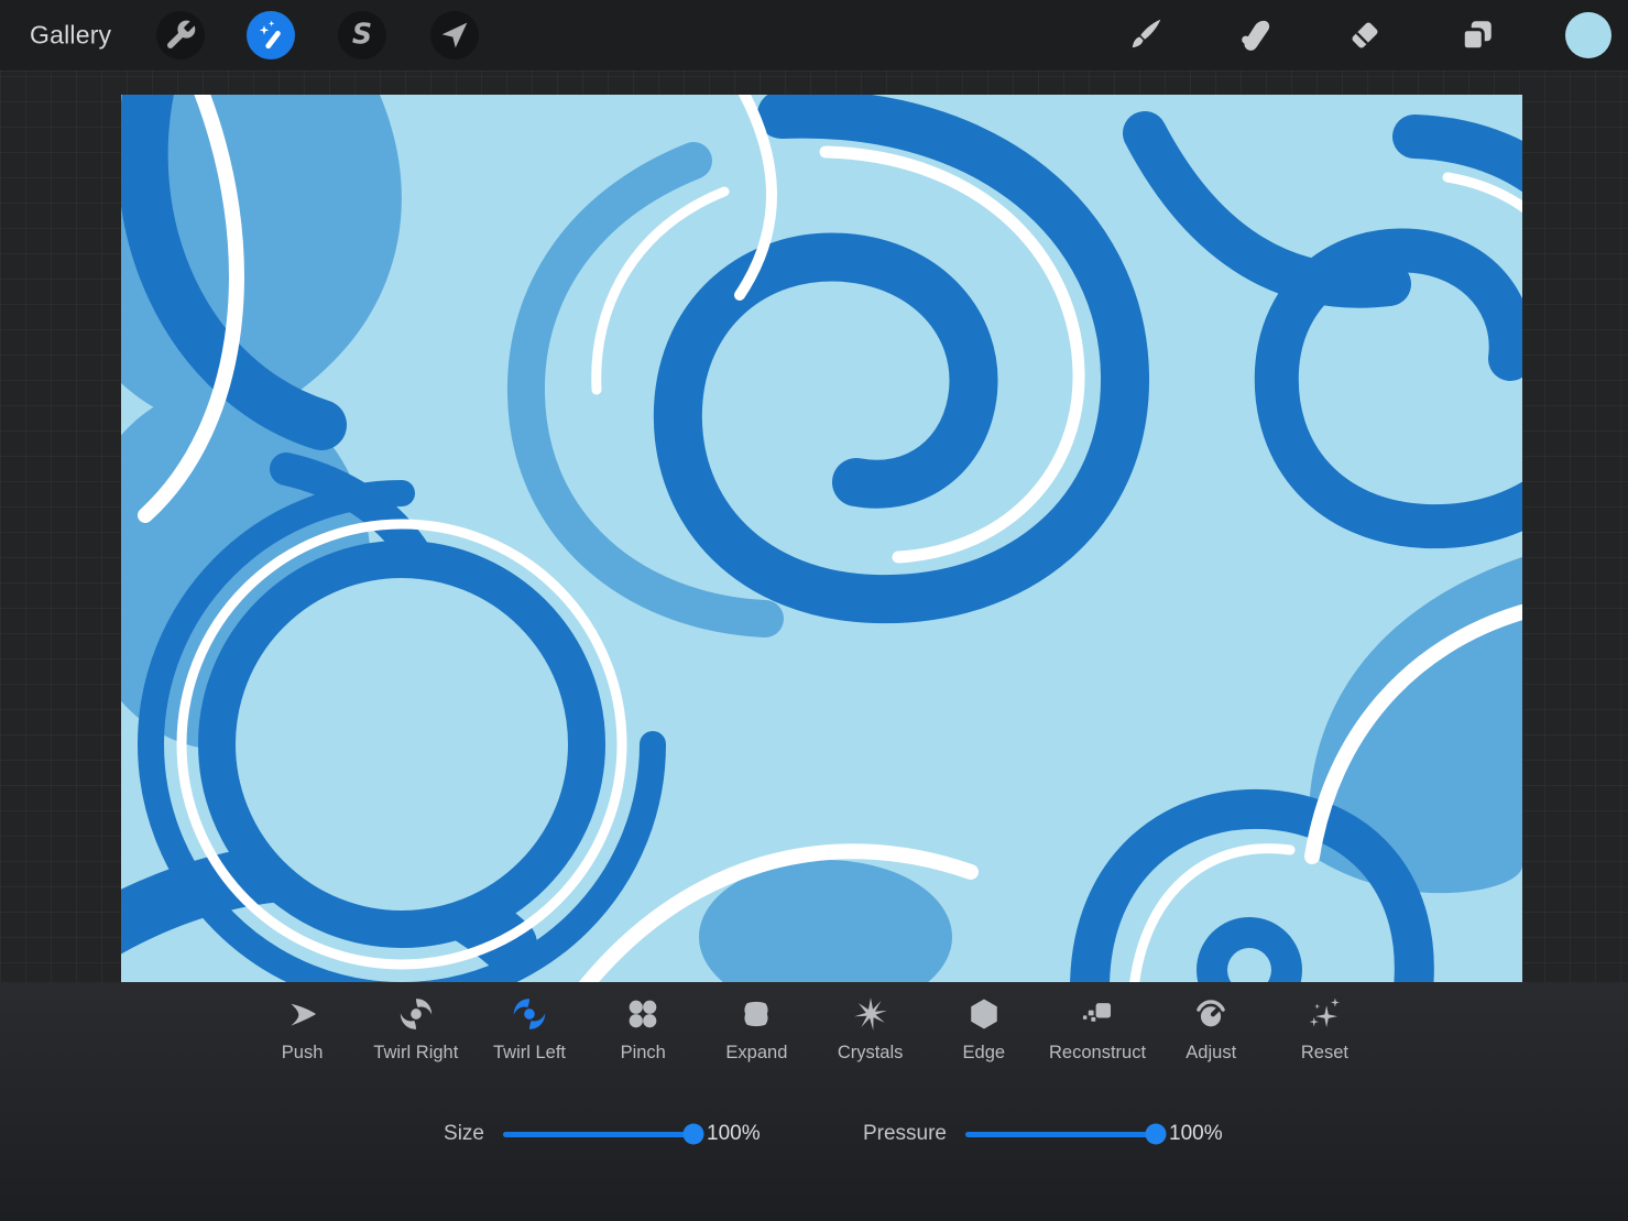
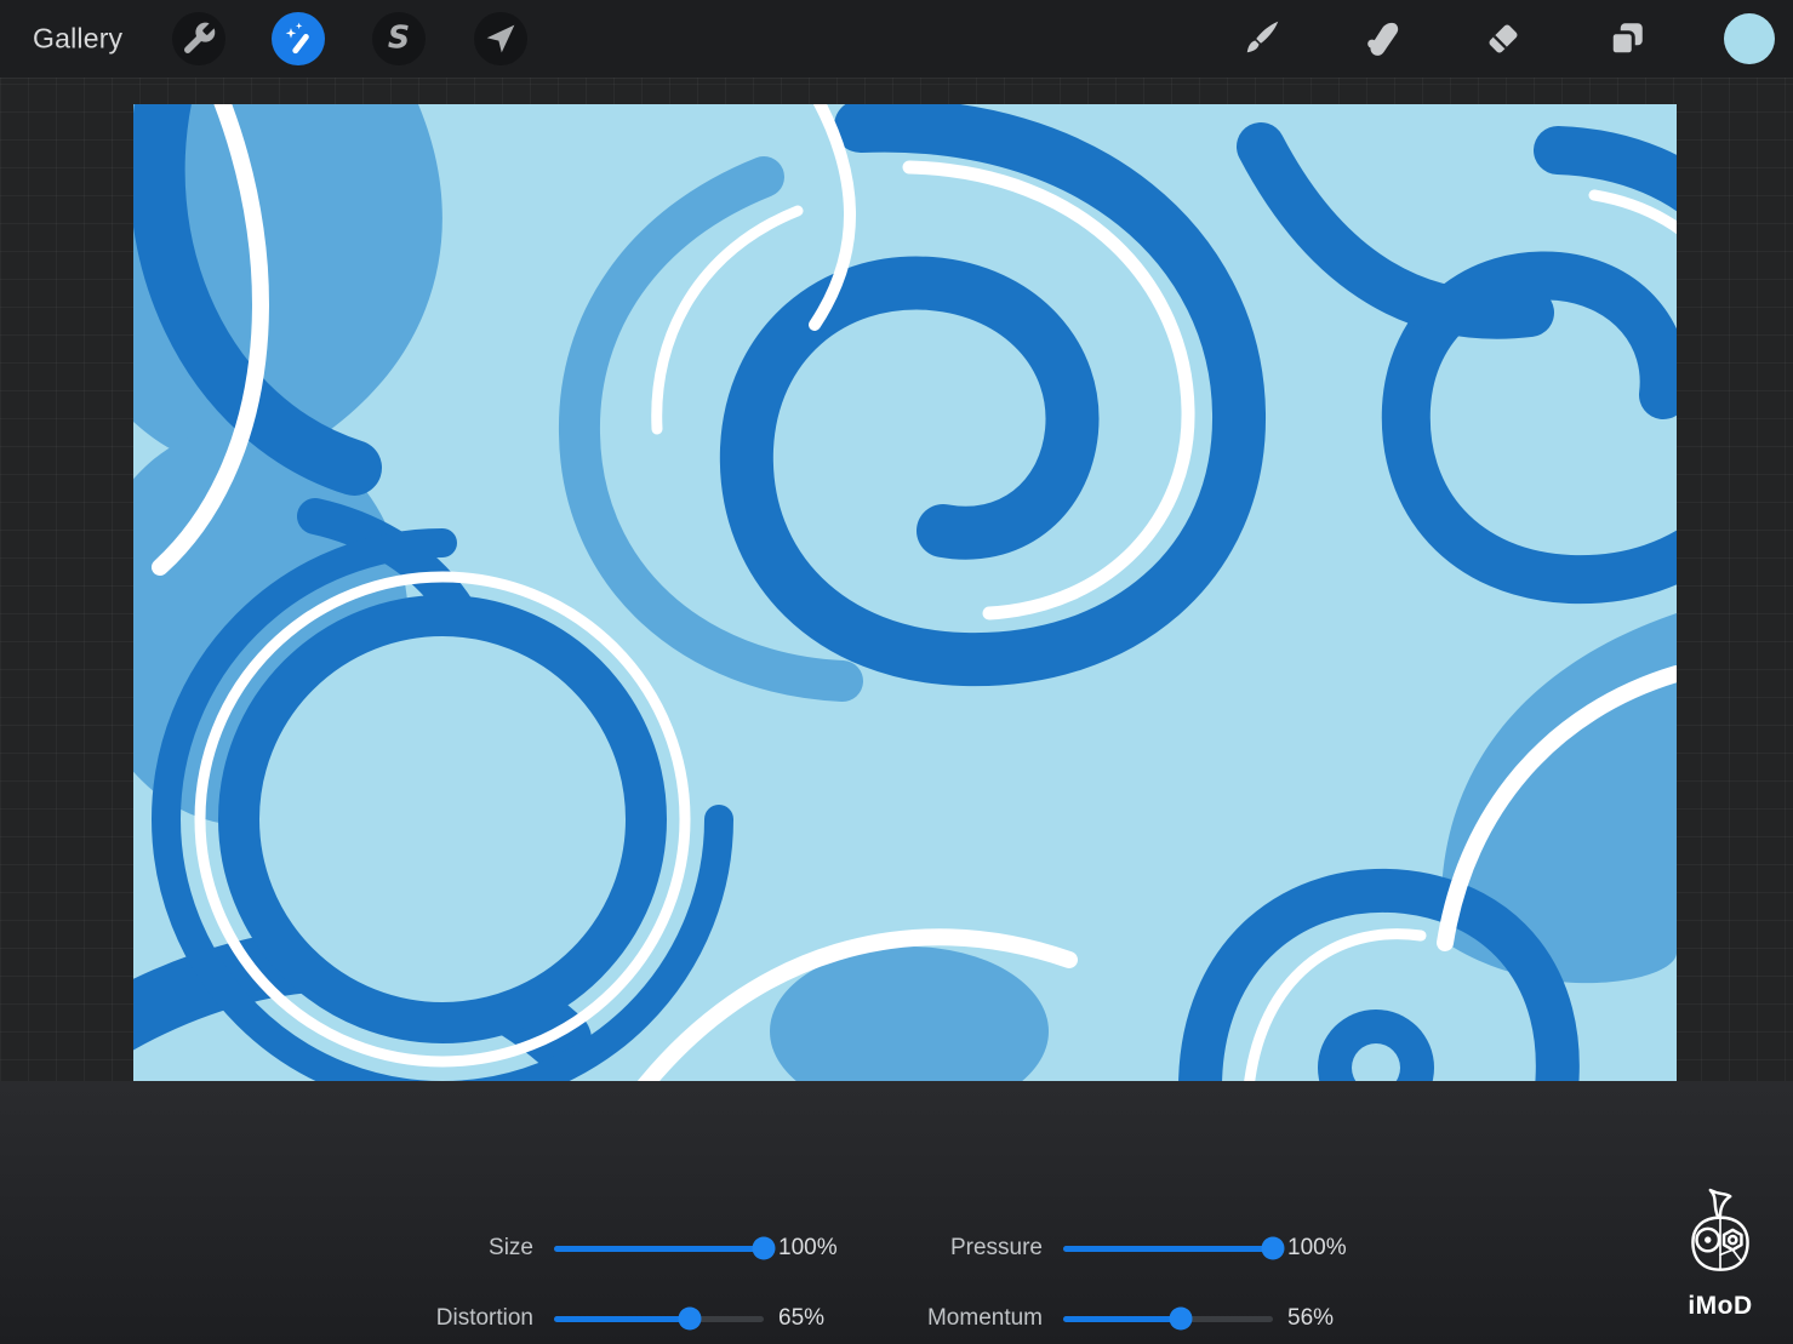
  Gallery
  S
- Push
- Twirl Right
- Twirl Left
- Pinch
- Expand
- Crystals
- Edge
- Reconstruct
- Adjust
- Reset
  Size
  100%
  Pressure
  100%
+ Distortion
+ 65%
+ Momentum
+ 56%
+ iMoD
